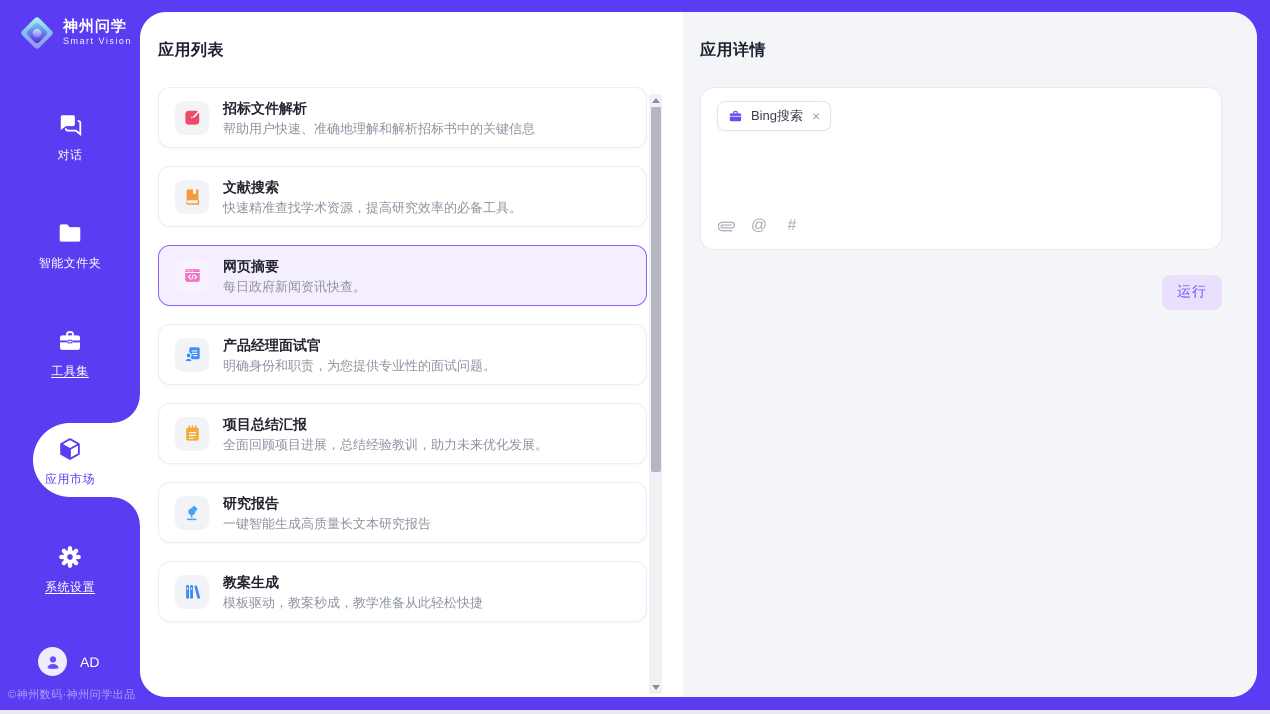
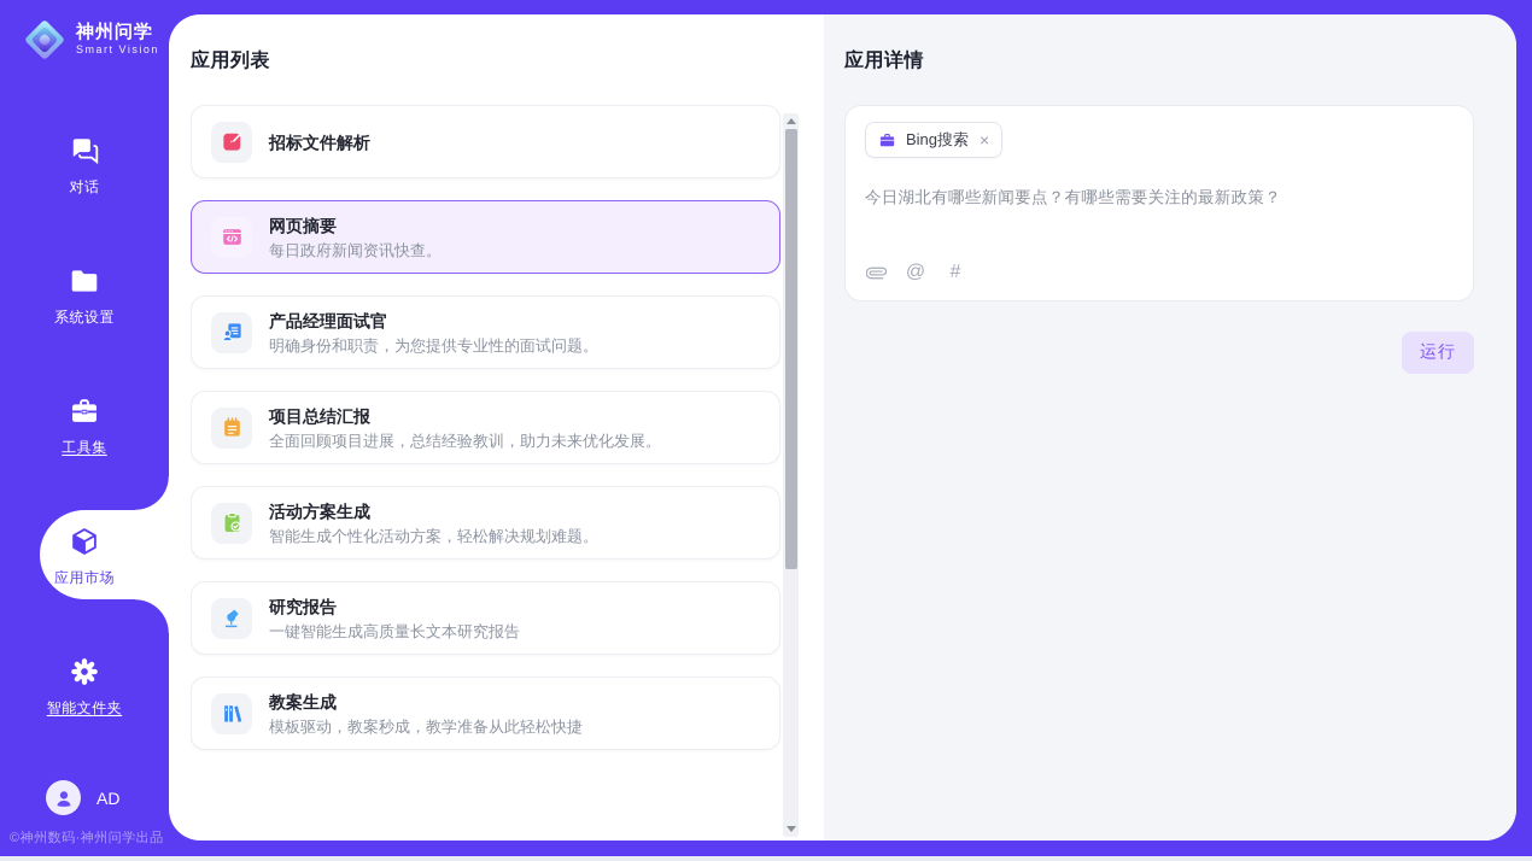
  神州问学
  Smart Vision
  对话
- 智能文件夹
+ 系统设置
  工具集
  应用市场
- 系统设置
+ 智能文件夹
  AD
  ©神州数码·神州问学出品
  应用列表
  招标文件解析
- 帮助用户快速、准确地理解和解析招标书中的关键信息
- 文献搜索
- 快速精准查找学术资源，提高研究效率的必备工具。
  网页摘要
  每日政府新闻资讯快查。
  产品经理面试官
  明确身份和职责，为您提供专业性的面试问题。
  项目总结汇报
  全面回顾项目进展，总结经验教训，助力未来优化发展。
+ 活动方案生成
+ 智能生成个性化活动方案，轻松解决规划难题。
  研究报告
  一键智能生成高质量长文本研究报告
  教案生成
  模板驱动，教案秒成，教学准备从此轻松快捷
  应用详情
  Bing搜索
  ×
+ 今日湖北有哪些新闻要点？有哪些需要关注的最新政策？
  @
  #
  运行
